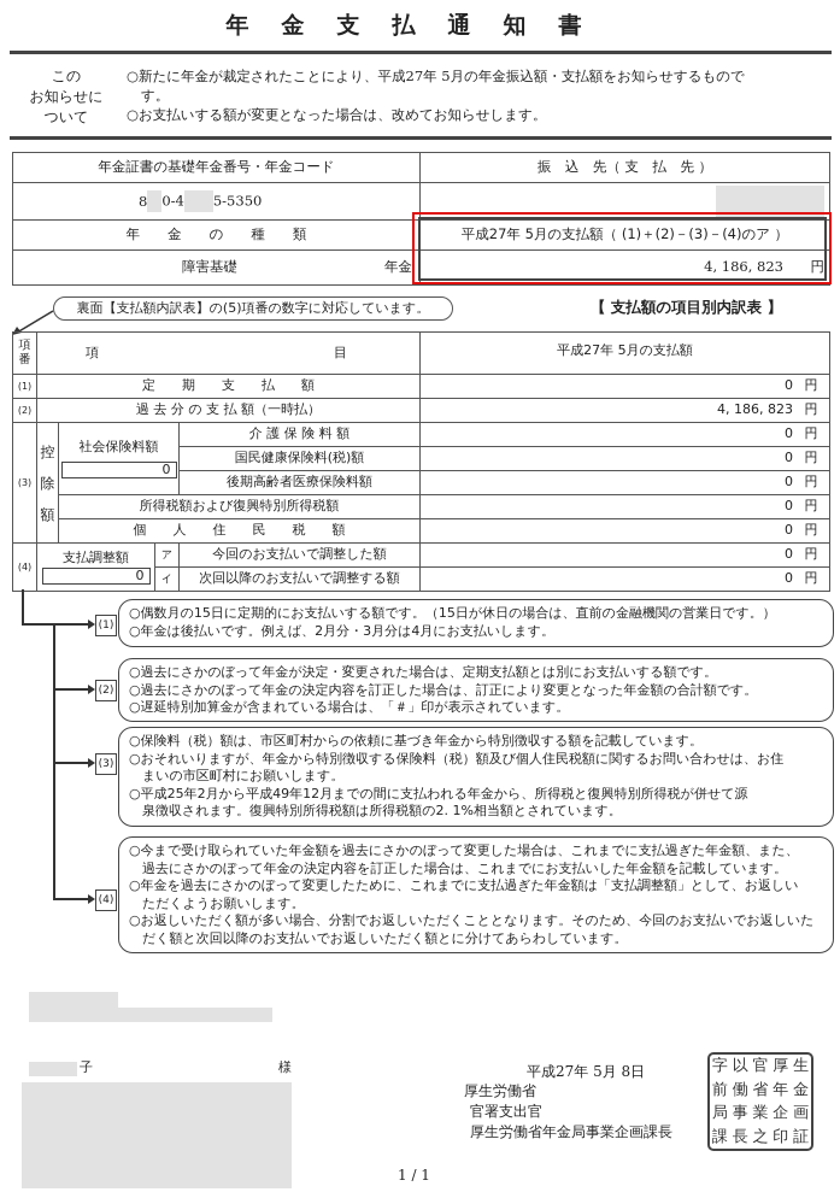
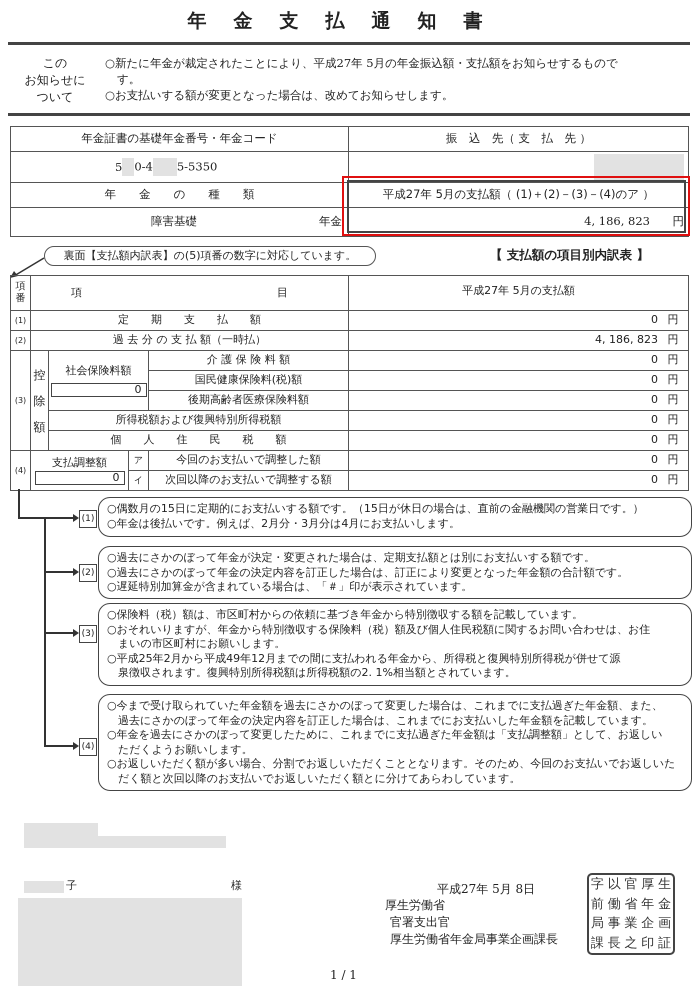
  年金支払通知書
  この
  お知らせに
  ついて
  ○新たに年金が裁定されたことにより、平成27年 5月の年金振込額・支払額をお知らせするもので
  す。
  ○お支払いする額が変更となった場合は、改めてお知らせします。
  年金証書の基礎年金番号・年金コード	振 込 先（ 支 払 先 ）
- 8 0-4 5-5350
+ 5 0-4 5-5350
  年 金 の 種 類	平成27年 5月の支払額（ (1)＋(2)－(3)－(4)のア ）
  障害基礎 年金	4, 186, 823 円
  裏面【支払額内訳表】の(5)項番の数字に対応しています。
  【 支払額の項目別内訳表 】
  項番	項 目	平成27年 5月の支払額
  (1)	定 期 支 払 額	0 円
  (2)	過 去 分 の 支 払 額（一時払）	4, 186, 823 円
  (3)	控 除 額	社会保険料額 0	介 護 保 険 料 額	0 円
  国民健康保険料(税)額	0 円
  後期高齢者医療保険料額	0 円
  所得税額および復興特別所得税額	0 円
  個 人 住 民 税 額	0 円
  (4)	支払調整額 0	ア	今回のお支払いで調整した額	0 円
  イ	次回以降のお支払いで調整する額	0 円
  (1)
  ○偶数月の15日に定期的にお支払いする額です。（15日が休日の場合は、直前の金融機関の営業日です。）
  ○年金は後払いです。例えば、2月分・3月分は4月にお支払いします。
  (2)
  ○過去にさかのぼって年金が決定・変更された場合は、定期支払額とは別にお支払いする額です。
  ○過去にさかのぼって年金の決定内容を訂正した場合は、訂正により変更となった年金額の合計額です。
  ○遅延特別加算金が含まれている場合は、「＃」印が表示されています。
  (3)
  ○保険料（税）額は、市区町村からの依頼に基づき年金から特別徴収する額を記載しています。
  ○おそれいりますが、年金から特別徴収する保険料（税）額及び個人住民税額に関するお問い合わせは、お住
  まいの市区町村にお願いします。
  ○平成25年2月から平成49年12月までの間に支払われる年金から、所得税と復興特別所得税が併せて源
  泉徴収されます。復興特別所得税額は所得税額の2. 1%相当額とされています。
  (4)
  ○今まで受け取られていた年金額を過去にさかのぼって変更した場合は、これまでに支払過ぎた年金額、また、
  過去にさかのぼって年金の決定内容を訂正した場合は、これまでにお支払いした年金額を記載しています。
  ○年金を過去にさかのぼって変更したために、これまでに支払過ぎた年金額は「支払調整額」として、お返しい
  ただくようお願いします。
  ○お返しいただく額が多い場合、分割でお返しいただくこととなります。そのため、今回のお支払いでお返しいた
  だく額と次回以降のお支払いでお返しいただく額とに分けてあらわしています。
  子
  様
  平成27年 5月 8日
  厚生労働省
  官署支出官
  厚生労働省年金局事業企画課長
  字
  以
  官
  厚
  生
  前
  働
  省
  年
  金
  局
  事
  業
  企
  画
  課
  長
  之
  印
  証
  1 / 1
